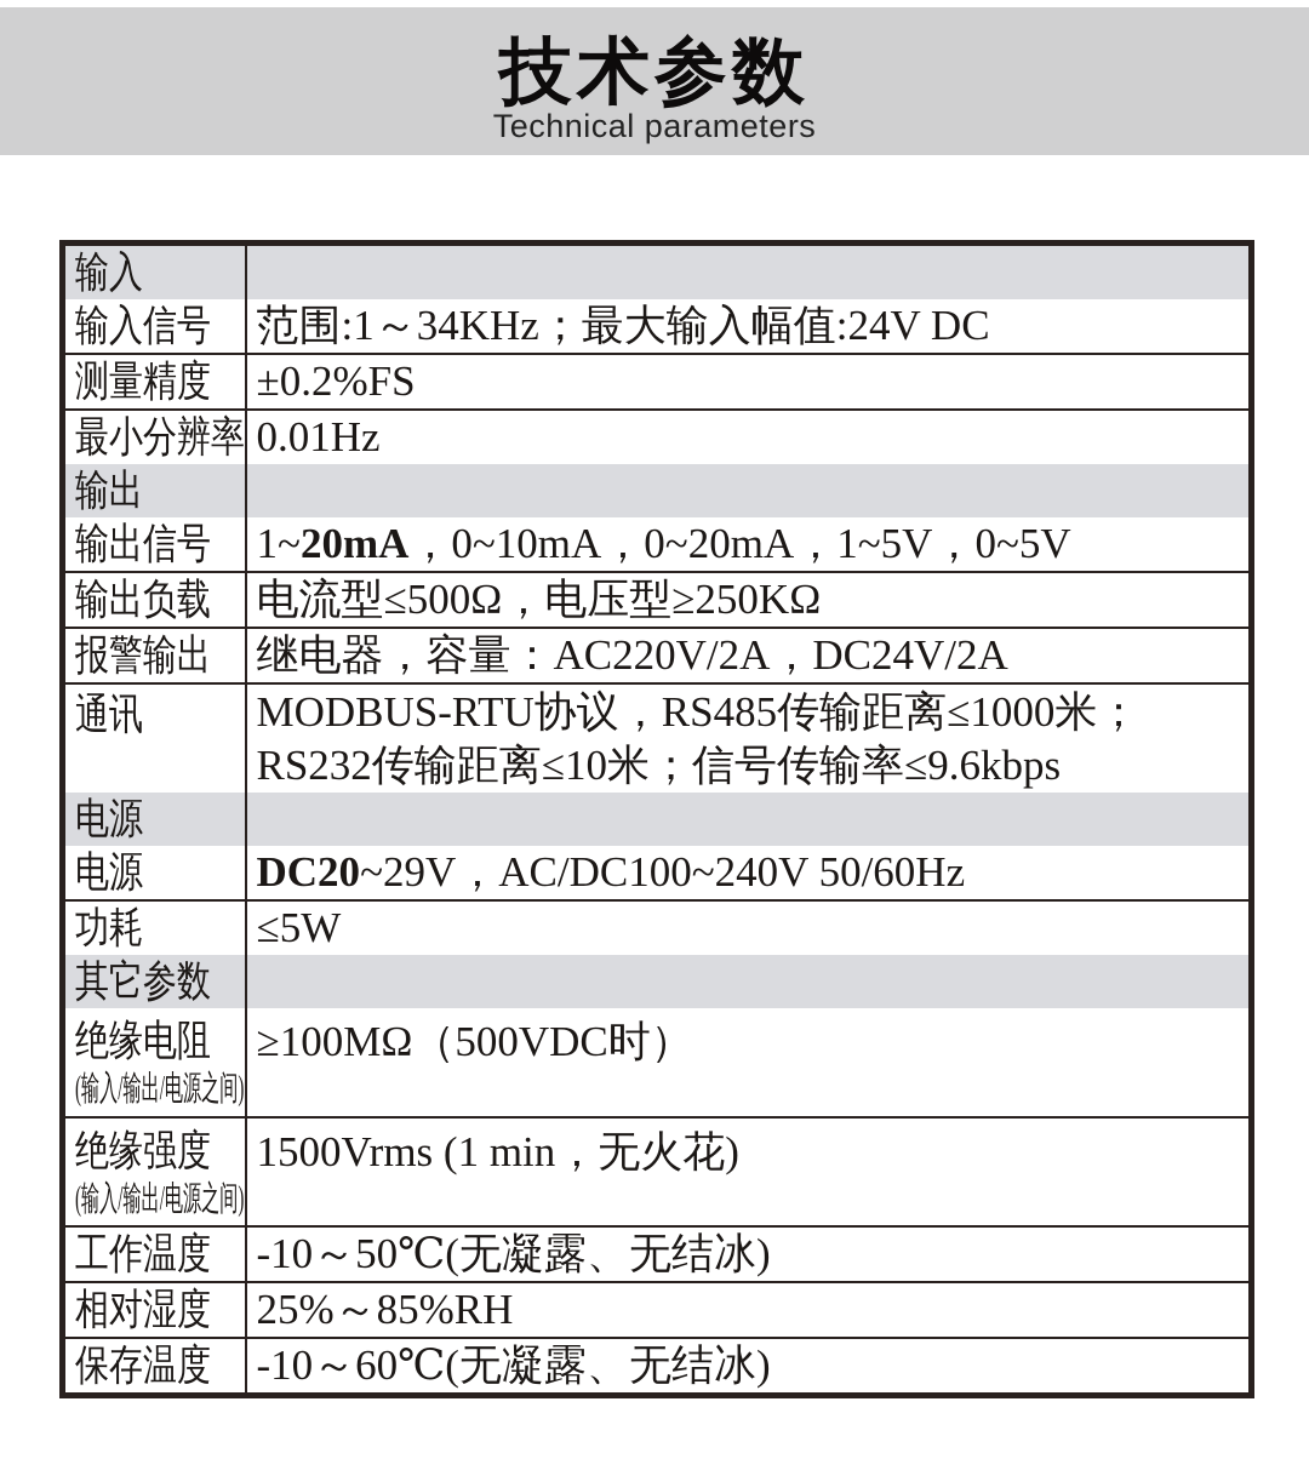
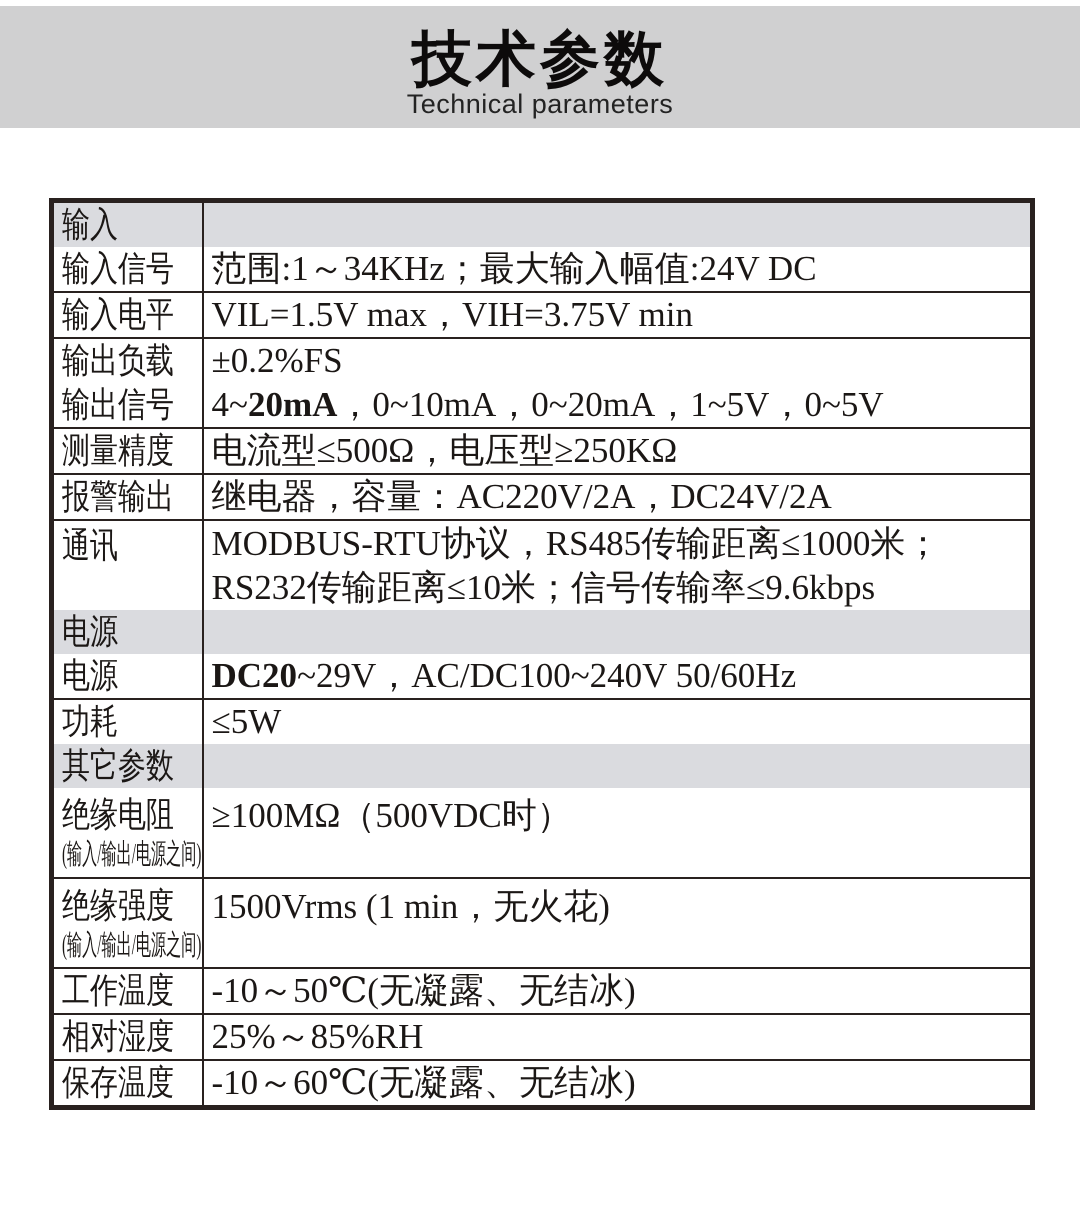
  技术参数
  Technical parameters
  输入
  输入信号	范围:1～34KHz；最大输入幅值:24V DC
+ 输入电平	VIL=1.5V max，VIH=3.75V min
- 测量精度	±0.2%FS
+ 输出负载	±0.2%FS
- 最小分辨率	0.01Hz
- 输出
- 输出信号	1~20mA，0~10mA，0~20mA，1~5V，0~5V
+ 输出信号	4~20mA，0~10mA，0~20mA，1~5V，0~5V
- 输出负载	电流型≤500Ω，电压型≥250KΩ
+ 测量精度	电流型≤500Ω，电压型≥250KΩ
  报警输出	继电器，容量：AC220V/2A，DC24V/2A
  通讯	MODBUS-RTU协议，RS485传输距离≤1000米；RS232传输距离≤10米；信号传输率≤9.6kbps
  电源
  电源	DC20~29V，AC/DC100~240V 50/60Hz
  功耗	≤5W
  其它参数
  绝缘电阻(输入/输出/电源之间)	≥100MΩ（500VDC时）
  绝缘强度(输入/输出/电源之间)	1500Vrms (1 min，无火花)
  工作温度	-10～50℃(无凝露、无结冰)
  相对湿度	25%～85%RH
  保存温度	-10～60℃(无凝露、无结冰)
